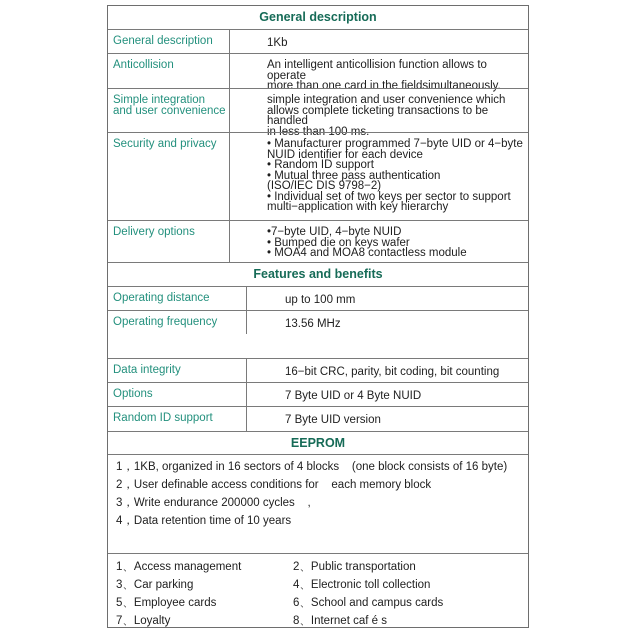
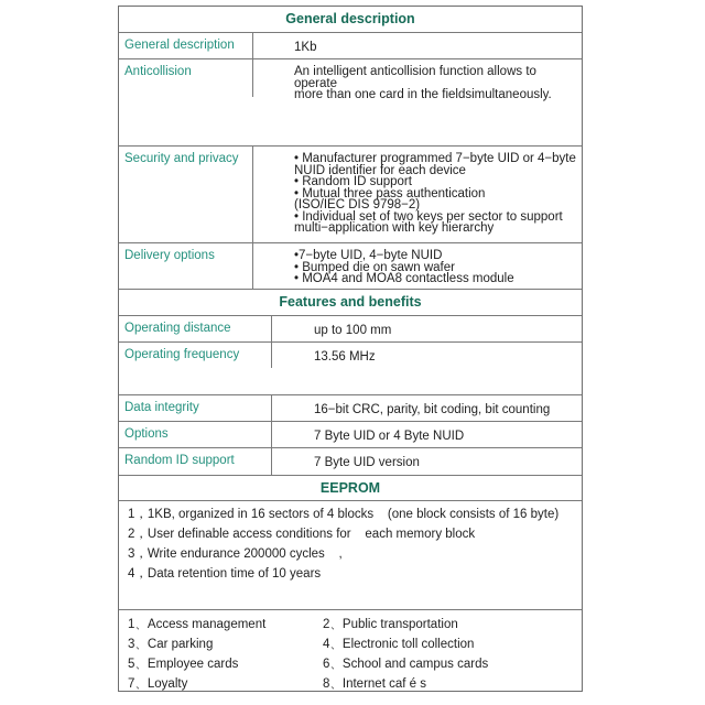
  General description
  General description
  1Kb
  Anticollision
  An intelligent anticollision function allows to operate
  more than one card in the fieldsimultaneously.
- Simple integration
- and user convenience
- simple integration and user convenience which
- allows complete ticketing transactions to be handled
- in less than 100 ms.
  Security and privacy
  • Manufacturer programmed 7−byte UID or 4−byte
  NUID identifier for each device
  • Random ID support
  • Mutual three pass authentication
  (ISO/IEC DIS 9798−2)
  • Individual set of two keys per sector to support
  multi−application with key hierarchy
  Delivery options
  •7−byte UID, 4−byte NUID
- • Bumped die on keys wafer
+ • Bumped die on sawn wafer
  • MOA4 and MOA8 contactless module
  Features and benefits
  Operating distance
  up to 100 mm
  Operating frequency
  13.56 MHz
  Data integrity
  16−bit CRC, parity, bit coding, bit counting
  Options
  7 Byte UID or 4 Byte NUID
  Random ID support
  7 Byte UID version
  EEPROM
  1，1KB, organized in 16 sectors of 4 blocks (one block consists of 16 byte)
  2，User definable access conditions for each memory block
  3，Write endurance 200000 cycles ,
  4，Data retention time of 10 years
  1、Access management
  2、Public transportation
  3、Car parking
  4、Electronic toll collection
  5、Employee cards
  6、School and campus cards
  7、Loyalty
  8、Internet caf é s
